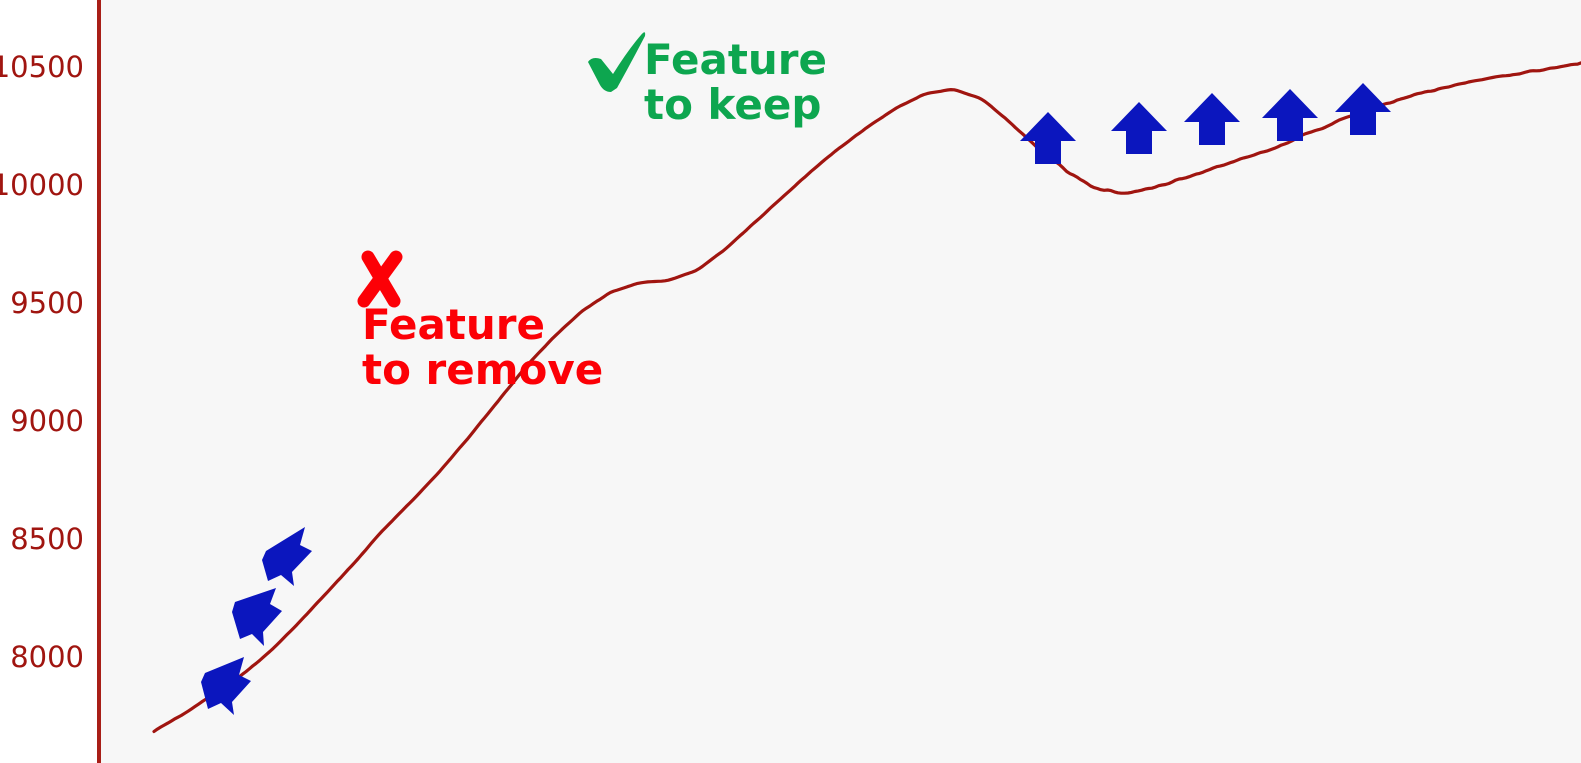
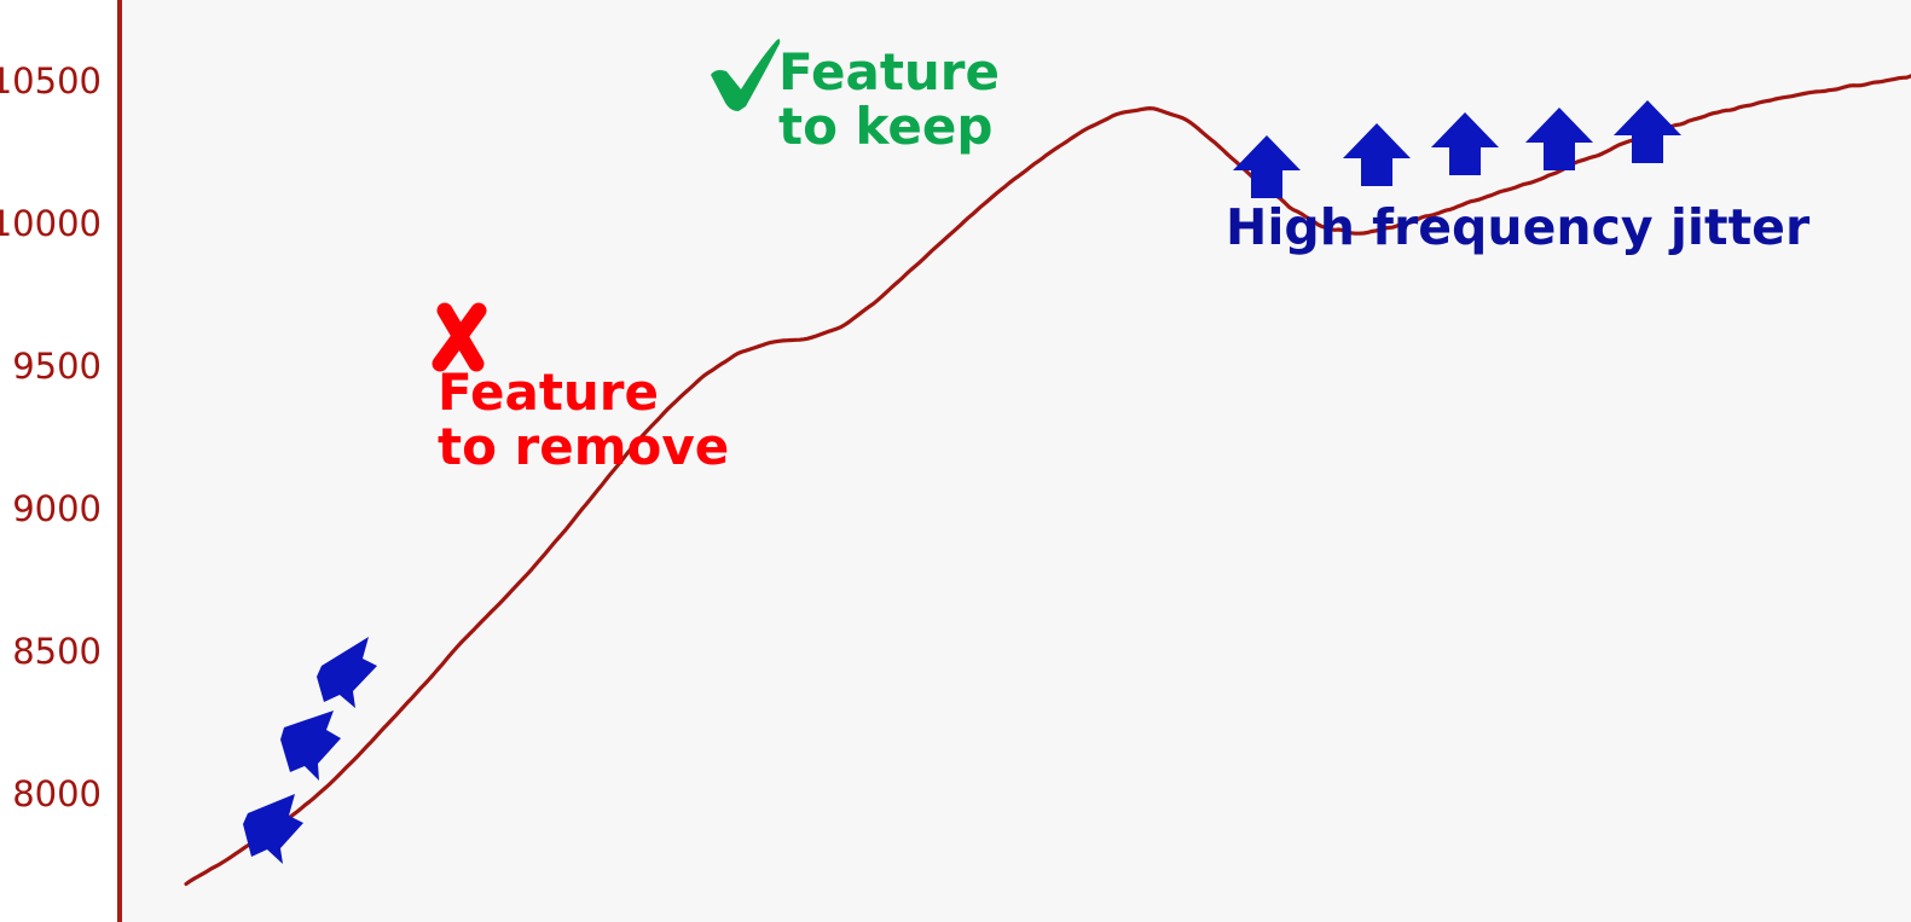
  10500
  10000
  9500
  9000
  8500
  8000
  Feature
  to keep
  Feature
  to remove
+ High frequency jitter
